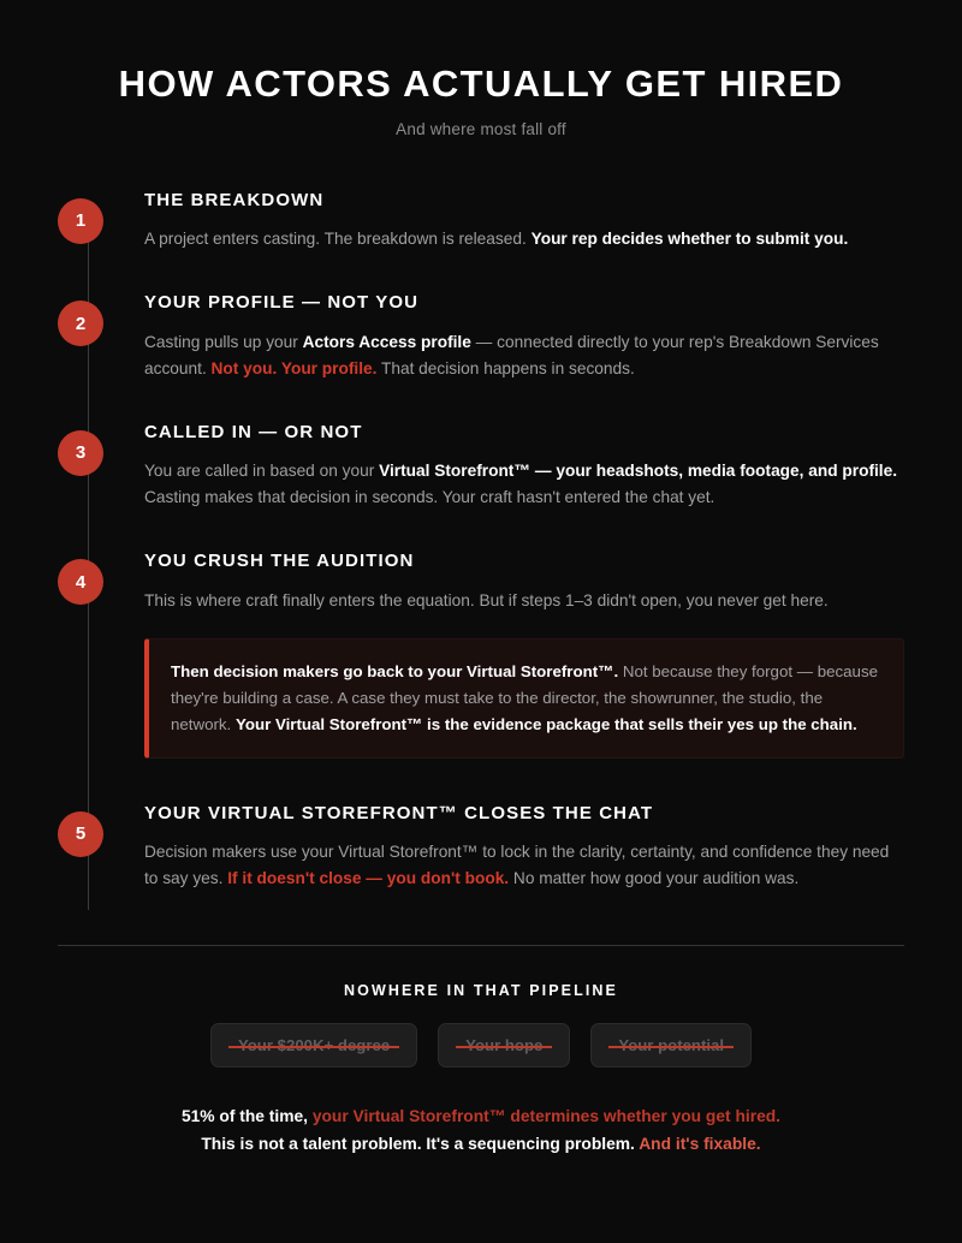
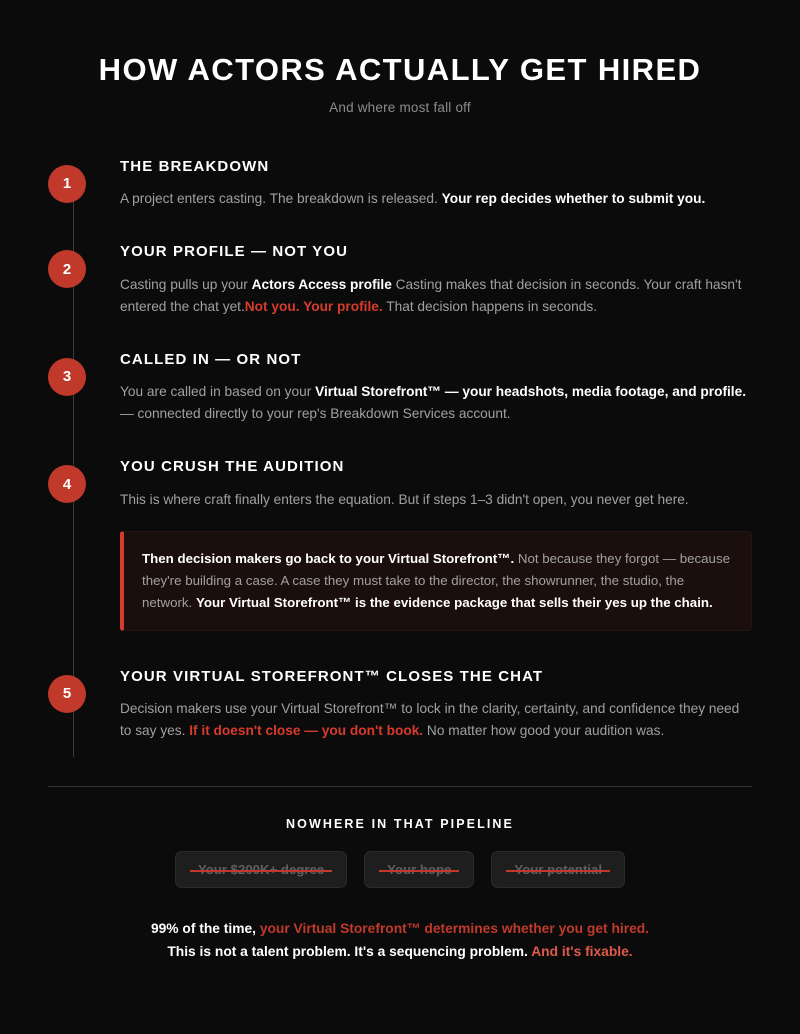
  HOW ACTORS ACTUALLY GET HIRED
  And where most fall off
  1
  THE BREAKDOWN
  A project enters casting. The breakdown is released. Your rep decides whether to submit you.
  2
  YOUR PROFILE — NOT YOU
- Casting pulls up your Actors Access profile — connected directly to your rep's Breakdown Services account. Not you. Your profile. That decision happens in seconds.
+ Casting pulls up your Actors Access profile Casting makes that decision in seconds. Your craft hasn't entered the chat yet.Not you. Your profile. That decision happens in seconds.
  3
  CALLED IN — OR NOT
- You are called in based on your Virtual Storefront™ — your headshots, media footage, and profile. Casting makes that decision in seconds. Your craft hasn't entered the chat yet.
+ You are called in based on your Virtual Storefront™ — your headshots, media footage, and profile. — connected directly to your rep's Breakdown Services account.
  4
  YOU CRUSH THE AUDITION
  This is where craft finally enters the equation. But if steps 1–3 didn't open, you never get here.
  Then decision makers go back to your Virtual Storefront™. Not because they forgot — because they're building a case. A case they must take to the director, the showrunner, the studio, the network. Your Virtual Storefront™ is the evidence package that sells their yes up the chain.
  5
  YOUR VIRTUAL STOREFRONT™ CLOSES THE CHAT
  Decision makers use your Virtual Storefront™ to lock in the clarity, certainty, and confidence they need to say yes. If it doesn't close — you don't book. No matter how good your audition was.
  NOWHERE IN THAT PIPELINE
- 51% of the time, your Virtual Storefront™ determines whether you get hired.
+ 99% of the time, your Virtual Storefront™ determines whether you get hired.
  This is not a talent problem. It's a sequencing problem. And it's fixable.
